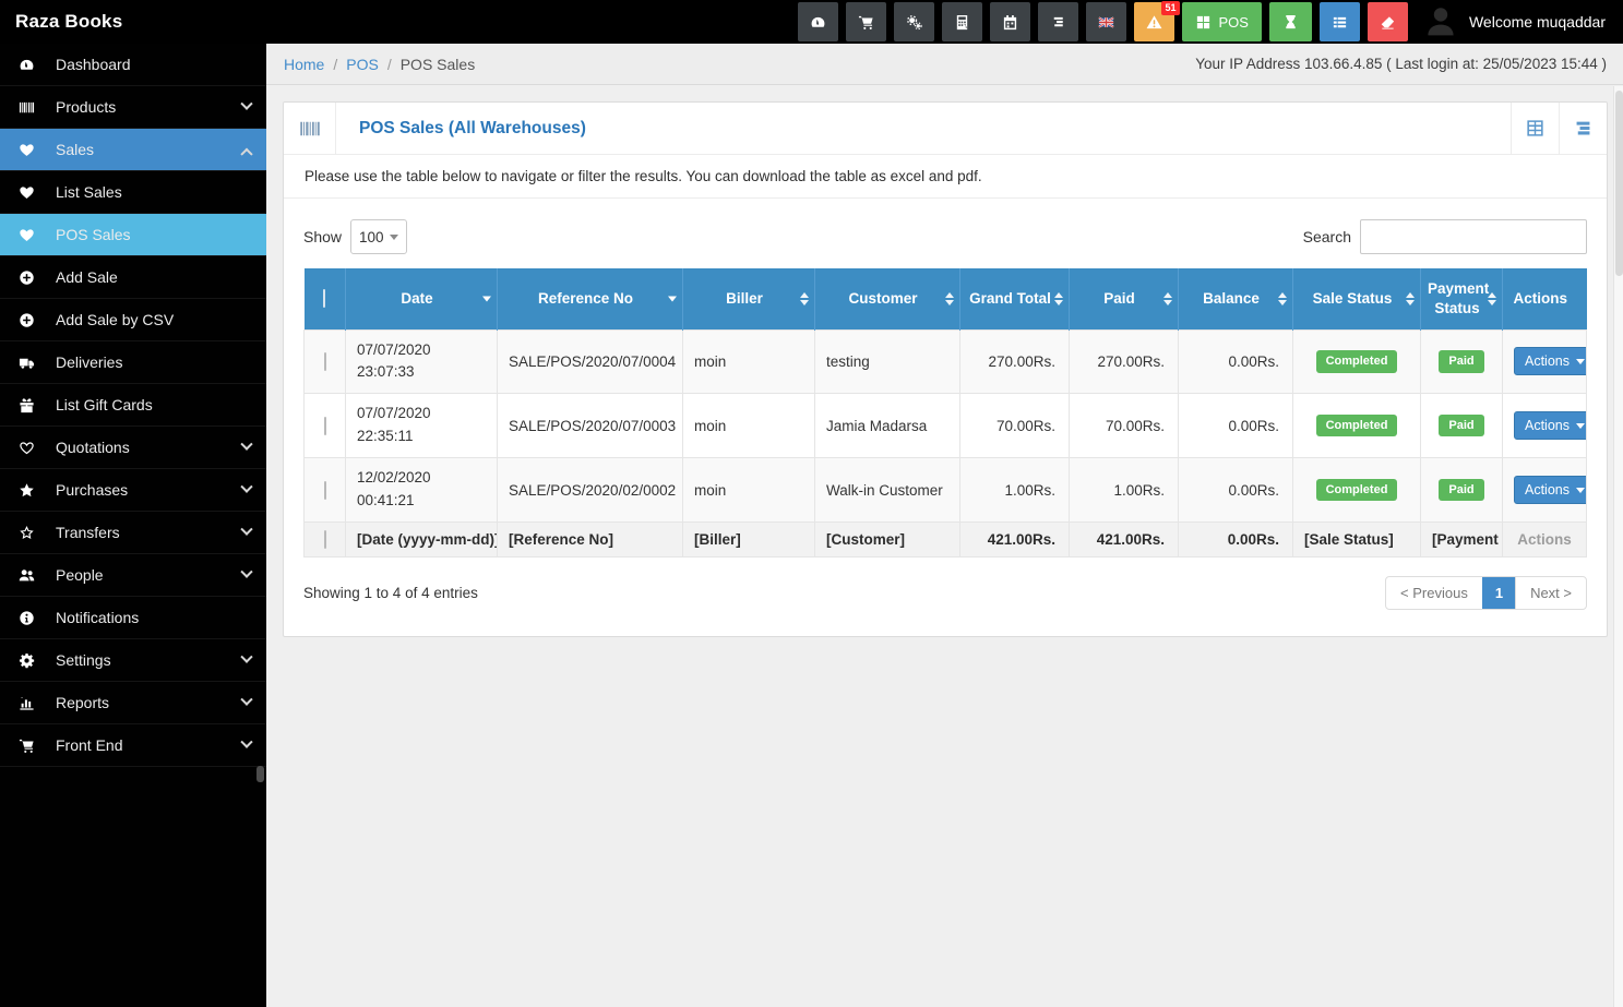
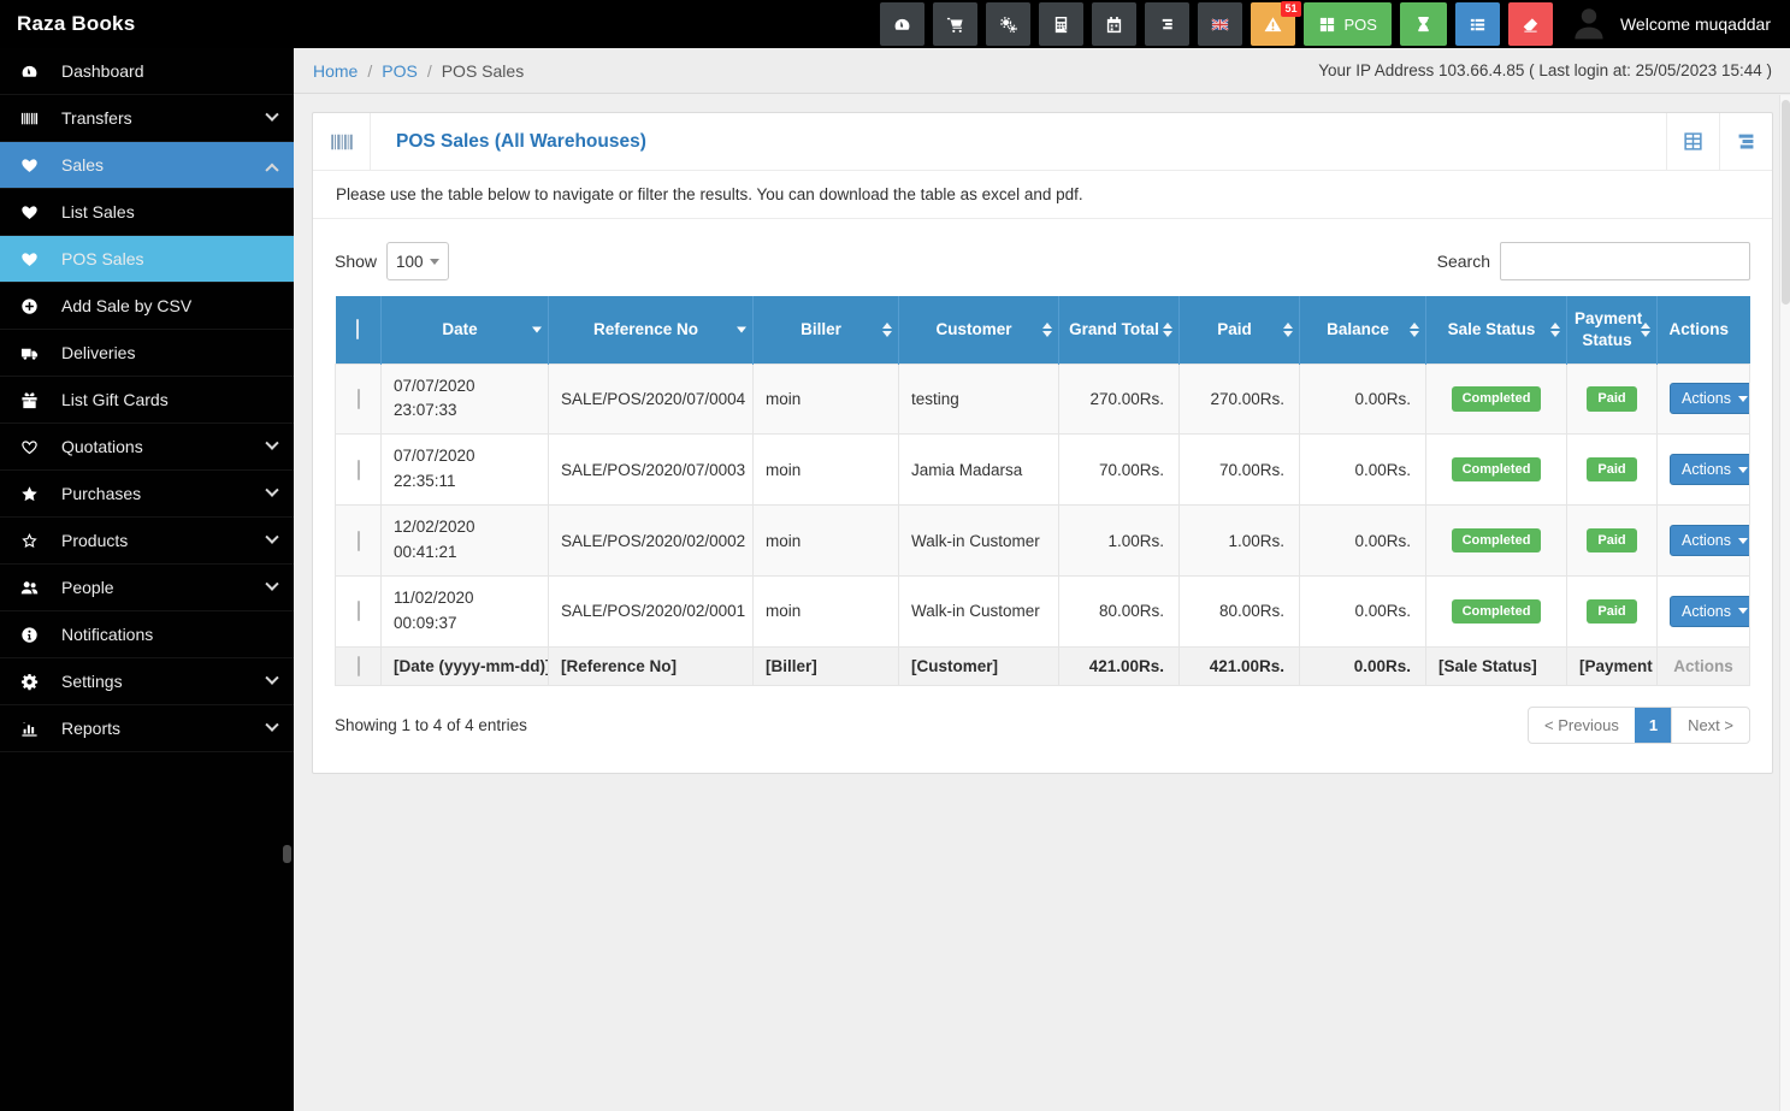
  Raza Books
  51
  POS
  Welcome muqaddar
  Dashboard
- Products
+ Transfers
  Sales
  List Sales
  POS Sales
- Add Sale
  Add Sale by CSV
  Deliveries
  List Gift Cards
  Quotations
  Purchases
- Transfers
+ Products
  People
  Notifications
  Settings
  Reports
- Front End
  Home
  /
  POS
  /
  POS Sales
  Your IP Address 103.66.4.85 ( Last login at: 25/05/2023 15:44 )
  POS Sales (All Warehouses)
  Please use the table below to navigate or filter the results. You can download the table as excel and pdf.
  Show
  100
  Search
  	Date	Reference No	Biller	Customer	Grand Total	Paid	Balance	Sale Status	Payment Status	Actions
  	07/07/202023:07:33	SALE/POS/2020/07/0004	moin	testing	270.00Rs.	270.00Rs.	0.00Rs.	Completed	Paid	Actions
  	07/07/202022:35:11	SALE/POS/2020/07/0003	moin	Jamia Madarsa	70.00Rs.	70.00Rs.	0.00Rs.	Completed	Paid	Actions
  	12/02/202000:41:21	SALE/POS/2020/02/0002	moin	Walk-in Customer	1.00Rs.	1.00Rs.	0.00Rs.	Completed	Paid	Actions
+ 	11/02/202000:09:37	SALE/POS/2020/02/0001	moin	Walk-in Customer	80.00Rs.	80.00Rs.	0.00Rs.	Completed	Paid	Actions
  	[Date (yyyy-mm-dd)	[Reference No]	[Biller]	[Customer]	421.00Rs.	421.00Rs.	0.00Rs.	[Sale Status]	[Payment	Actions
  Showing 1 to 4 of 4 entries
  < Previous
  1
  Next >
